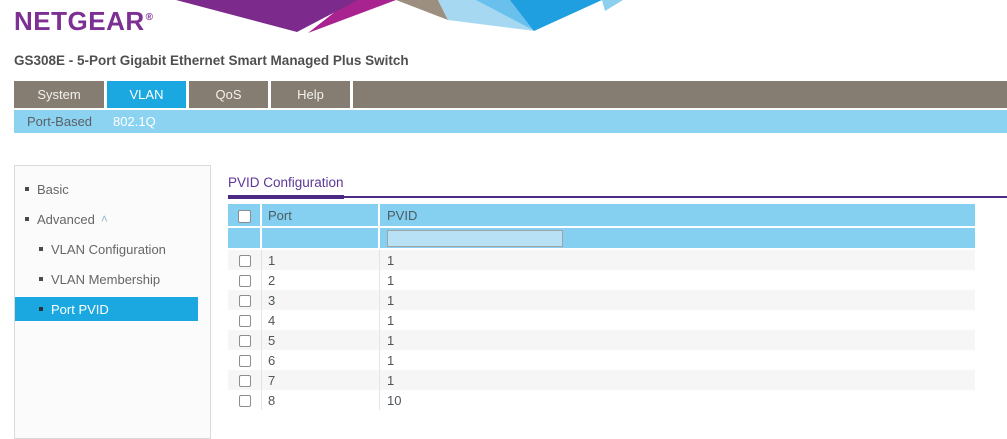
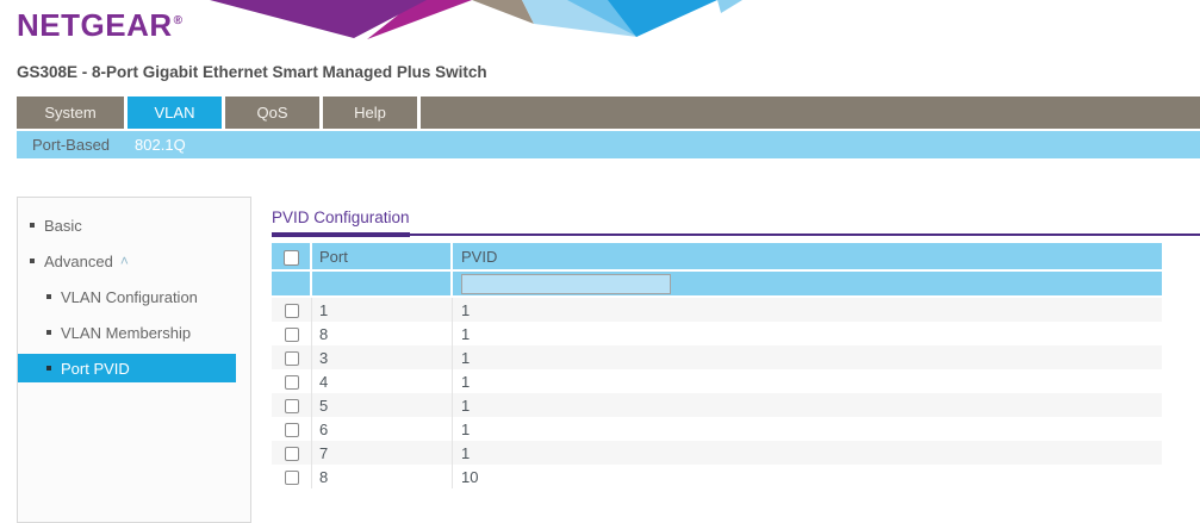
  NETGEAR®
- GS308E - 5-Port Gigabit Ethernet Smart Managed Plus Switch
+ GS308E - 8-Port Gigabit Ethernet Smart Managed Plus Switch
  System
  VLAN
  QoS
  Help
  Port-Based
  802.1Q
  Basic
  Advanced
  ˄
  VLAN Configuration
  VLAN Membership
  Port PVID
  PVID Configuration
  	Port	PVID
  	1	1
- 	2	1
+ 	8	1
  	3	1
  	4	1
  	5	1
  	6	1
  	7	1
  	8	10
